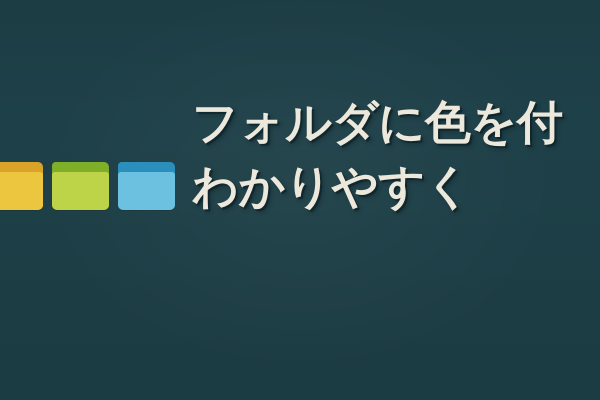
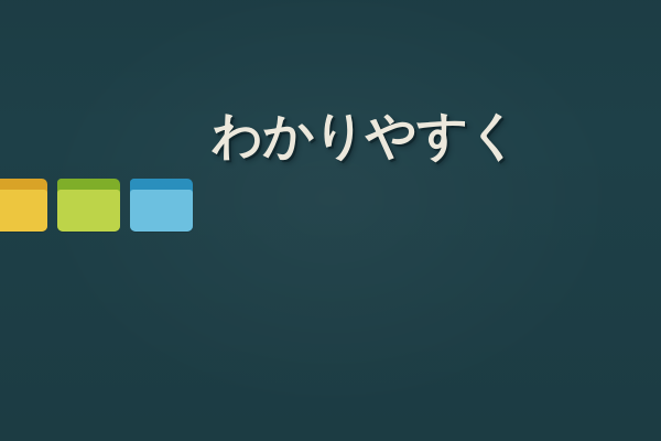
- フォルダに色を付
  わかりやすく
